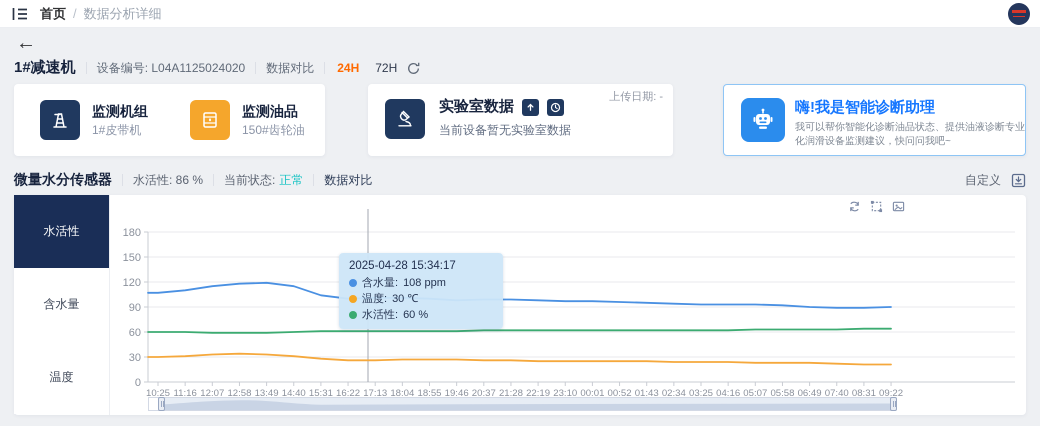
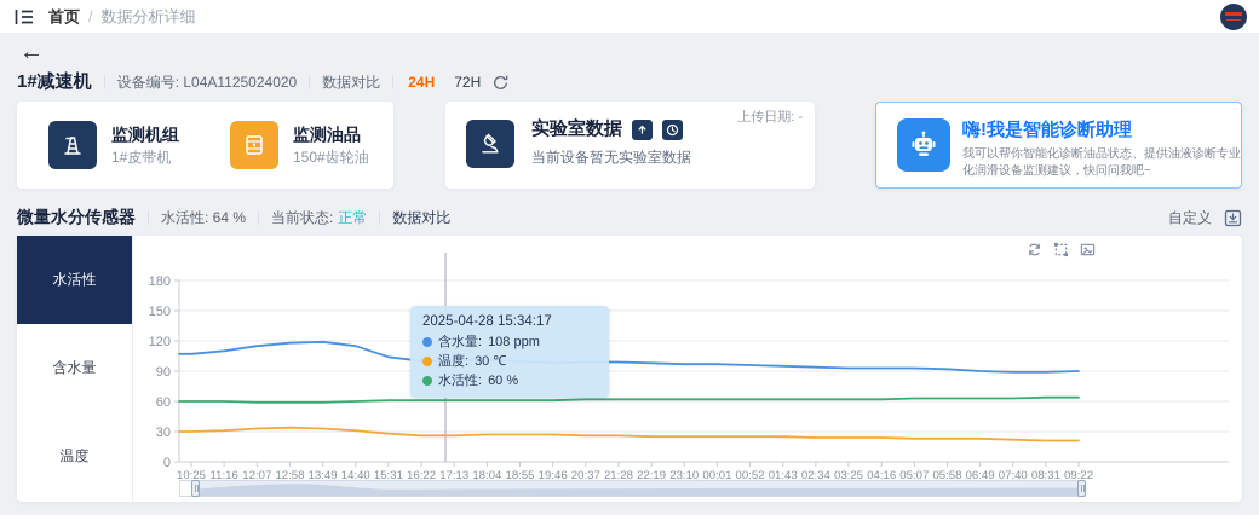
  首页
  /
  数据分析详细
  ←
  1#减速机
  设备编号: L04A1125024020
  数据对比
  24H
  72H
  监测机组
  1#皮带机
  监测油品
  150#齿轮油
  上传日期: -
  实验室数据
  当前设备暂无实验室数据
  嗨!我是智能诊断助理
  我可以帮你智能化诊断油品状态、提供油液诊断专业
  化润滑设备监测建议，快问问我吧~
  微量水分传感器
- 水活性: 86 %
+ 水活性: 64 %
  当前状态:
  正常
  数据对比
  自定义
  水活性
  含水量
  温度
  0
  30
  60
  90
  120
  150
  180
  10:25
  11:16
  12:07
  12:58
  13:49
  14:40
  15:31
  16:22
  17:13
  18:04
  18:55
  19:46
  20:37
  21:28
  22:19
  23:10
  00:01
  00:52
  01:43
  02:34
  03:25
  04:16
  05:07
  05:58
  06:49
  07:40
  08:31
  09:22
  2025-04-28 15:34:17
  含水量:
  108 ppm
  温度:
  30 ℃
  水活性:
  60 %
